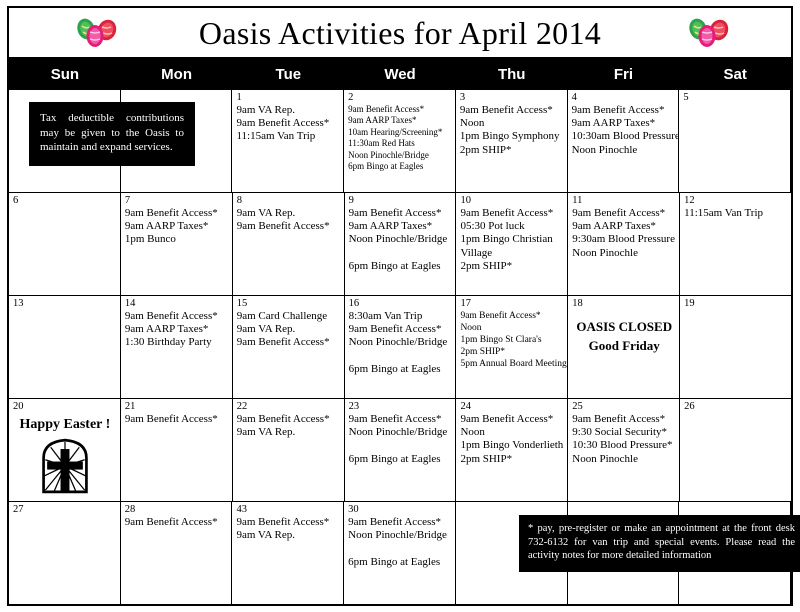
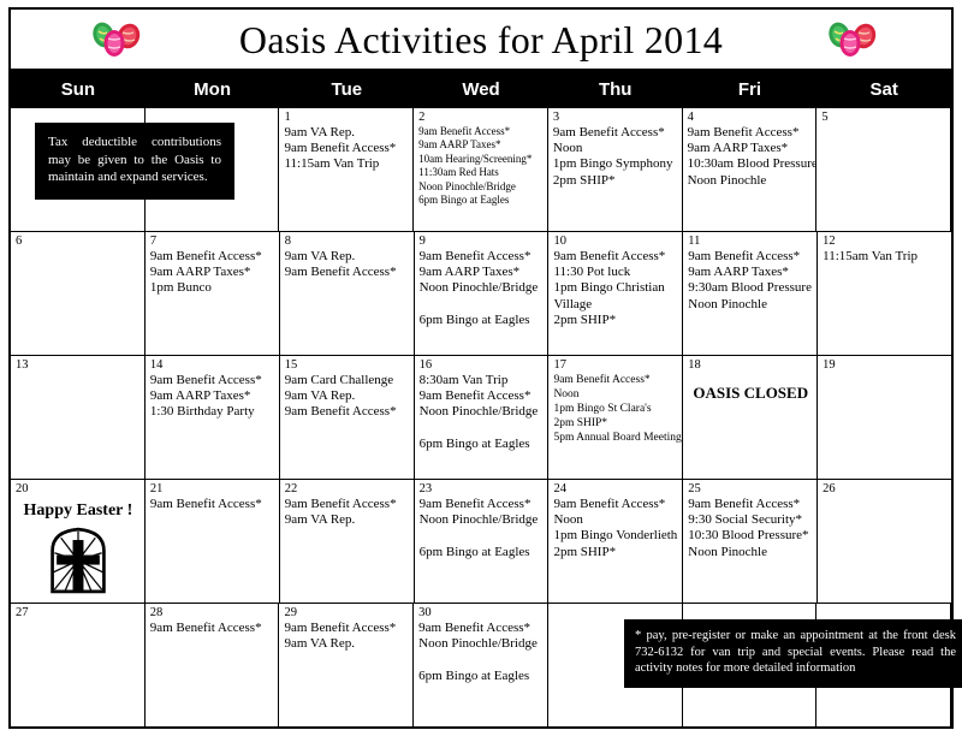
  Oasis Activities for April 2014
  Sun
  Mon
  Tue
  Wed
  Thu
  Fri
  Sat
  1
  9am VA Rep.
  9am Benefit Access*
  11:15am Van Trip
  2
  9am Benefit Access*
  9am AARP Taxes*
  10am Hearing/Screening*
  11:30am Red Hats
  Noon Pinochle/Bridge
  6pm Bingo at Eagles
  3
  9am Benefit Access*
  Noon
  1pm Bingo Symphony
  2pm SHIP*
  4
  9am Benefit Access*
  9am AARP Taxes*
  10:30am Blood Pressure
  Noon Pinochle
  5
  Tax deductible contributions may be given to the Oasis to maintain and expand services.
  6
  7
  9am Benefit Access*
  9am AARP Taxes*
  1pm Bunco
  8
  9am VA Rep.
  9am Benefit Access*
  9
  9am Benefit Access*
  9am AARP Taxes*
  Noon Pinochle/Bridge
  6pm Bingo at Eagles
  10
  9am Benefit Access*
- 05:30 Pot luck
+ 11:30 Pot luck
  1pm Bingo Christian
  Village
  2pm SHIP*
  11
  9am Benefit Access*
  9am AARP Taxes*
  9:30am Blood Pressure
  Noon Pinochle
  12
  11:15am Van Trip
  13
  14
  9am Benefit Access*
  9am AARP Taxes*
  1:30 Birthday Party
  15
  9am Card Challenge
  9am VA Rep.
  9am Benefit Access*
  16
  8:30am Van Trip
  9am Benefit Access*
  Noon Pinochle/Bridge
  6pm Bingo at Eagles
  17
  9am Benefit Access*
  Noon
  1pm Bingo St Clara's
  2pm SHIP*
  5pm Annual Board Meeting
  18
  OASIS CLOSED
- Good Friday
  19
  20
  Happy Easter !
  21
  9am Benefit Access*
  22
  9am Benefit Access*
  9am VA Rep.
  23
  9am Benefit Access*
  Noon Pinochle/Bridge
  6pm Bingo at Eagles
  24
  9am Benefit Access*
  Noon
  1pm Bingo Vonderlieth
  2pm SHIP*
  25
  9am Benefit Access*
  9:30 Social Security*
  10:30 Blood Pressure*
  Noon Pinochle
  26
  27
  28
  9am Benefit Access*
- 43
+ 29
  9am Benefit Access*
  9am VA Rep.
  30
  9am Benefit Access*
  Noon Pinochle/Bridge
  6pm Bingo at Eagles
  * pay, pre-register or make an appointment at the front desk 732-6132 for van trip and special events. Please read the activity notes for more detailed information
